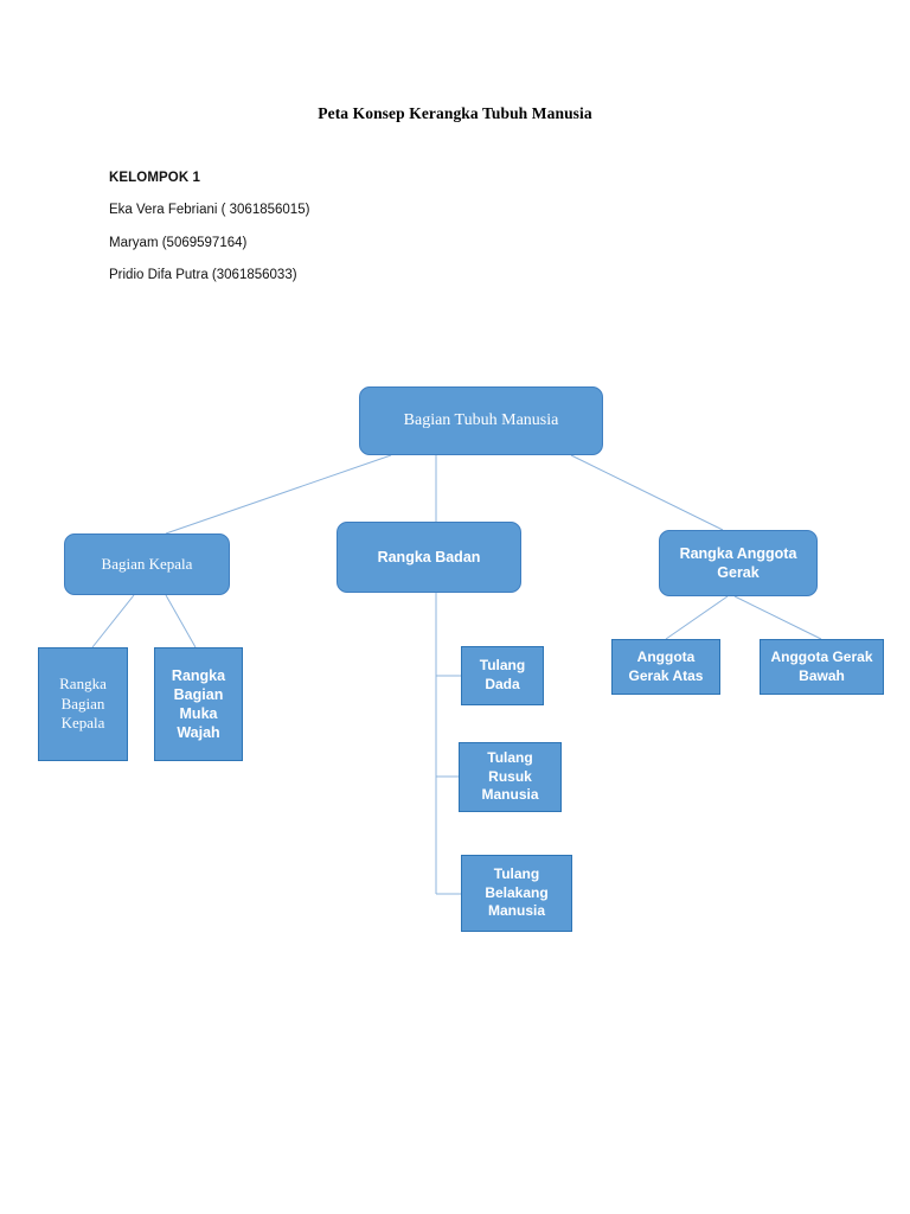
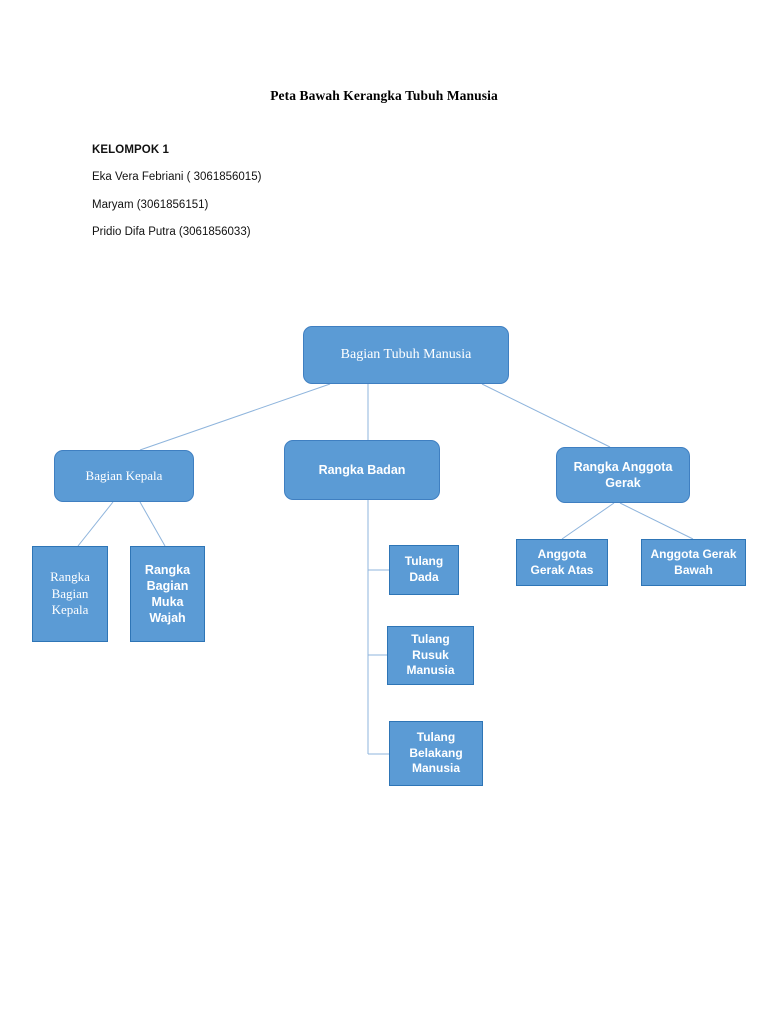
- Peta Konsep Kerangka Tubuh Manusia
+ Peta Bawah Kerangka Tubuh Manusia
  KELOMPOK 1
  Eka Vera Febriani ( 3061856015)
- Maryam (5069597164)
+ Maryam (3061856151)
  Pridio Difa Putra (3061856033)
  Bagian Tubuh Manusia
  Bagian Kepala
  Rangka Badan
  Rangka Anggota Gerak
  Rangka Bagian Kepala
  Rangka Bagian Muka Wajah
  Tulang Dada
  Tulang Rusuk Manusia
  Tulang Belakang Manusia
  Anggota Gerak Atas
  Anggota Gerak Bawah
